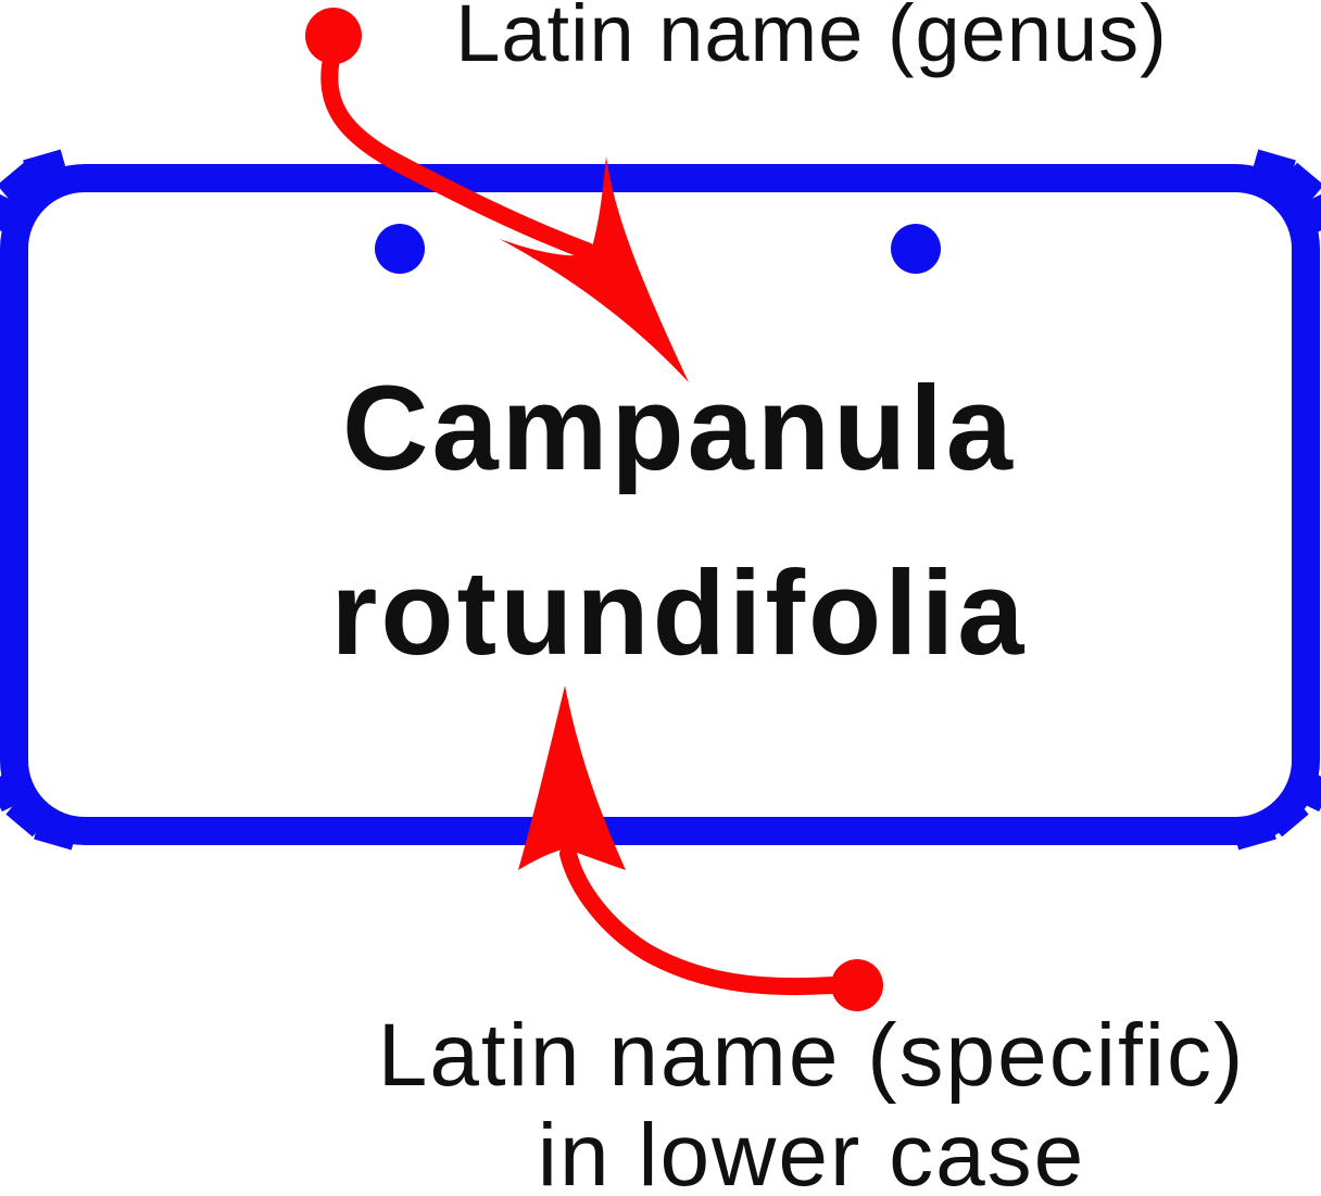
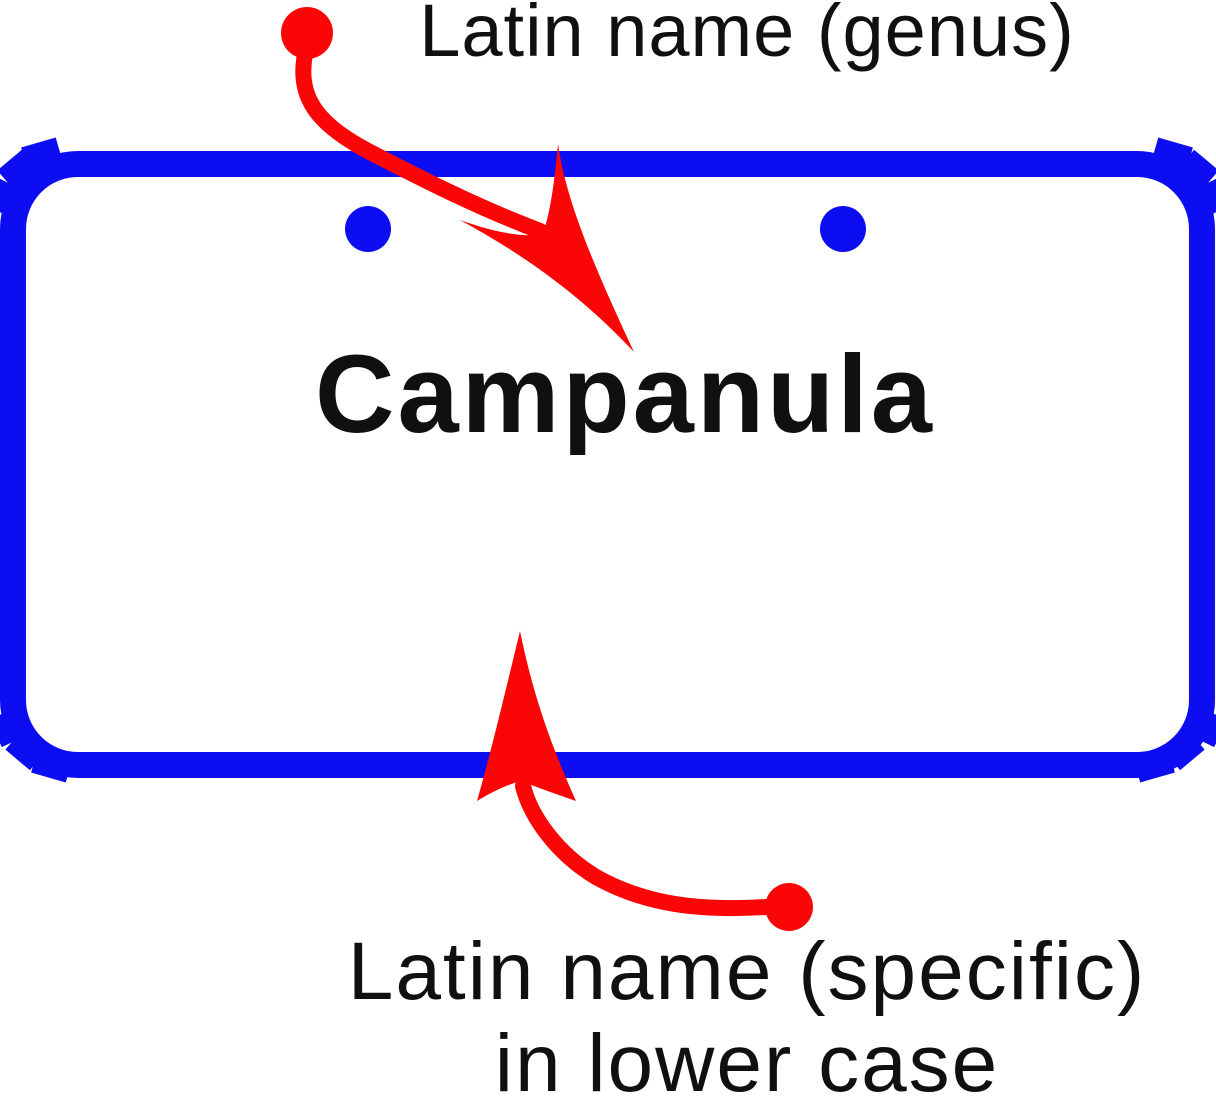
  Campanula
- rotundifolia
  Latin name (genus)
  Latin name (specific)
  in lower case
